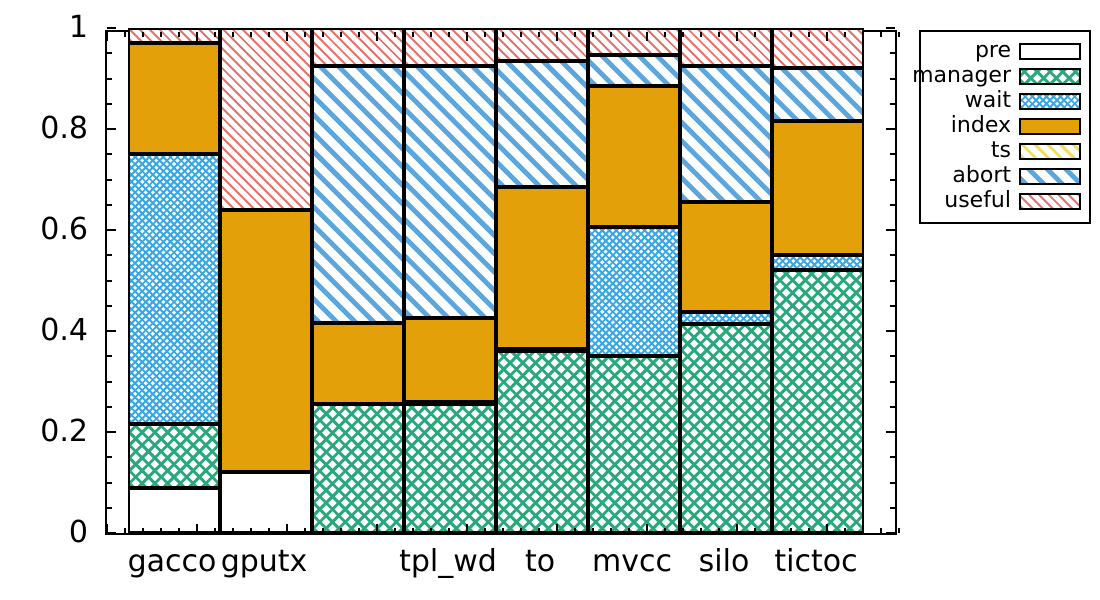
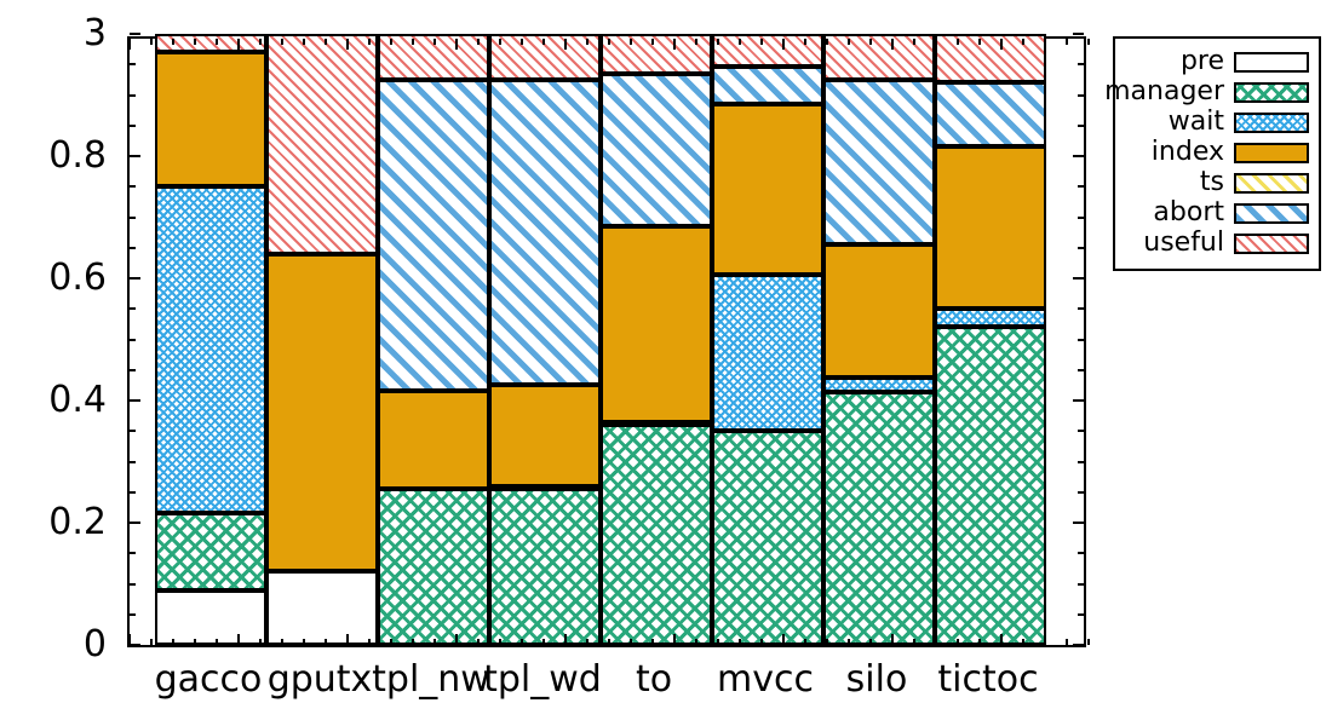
  0
  0.2
  0.4
  0.6
  0.8
- 1
+ 3
  gacco
  gputx
+ tpl_nw
  tpl_wd
  to
  mvcc
  silo
  tictoc
  pre
  manager
  wait
  index
  ts
  abort
  useful
